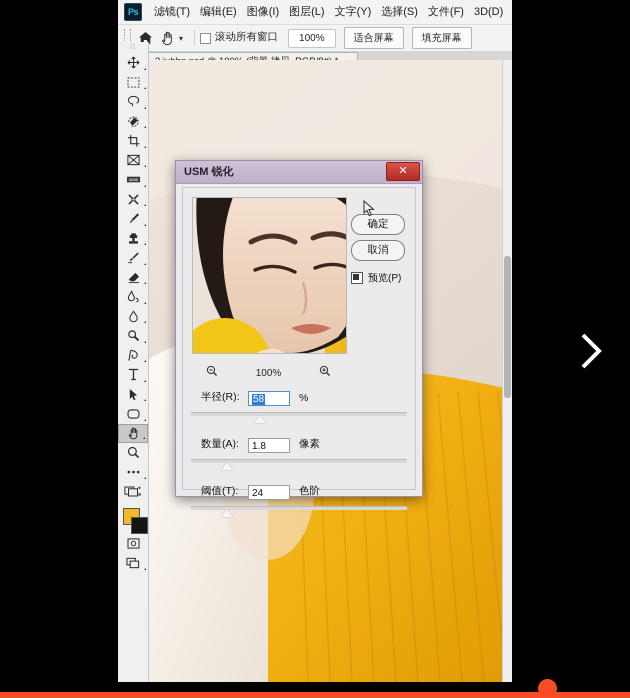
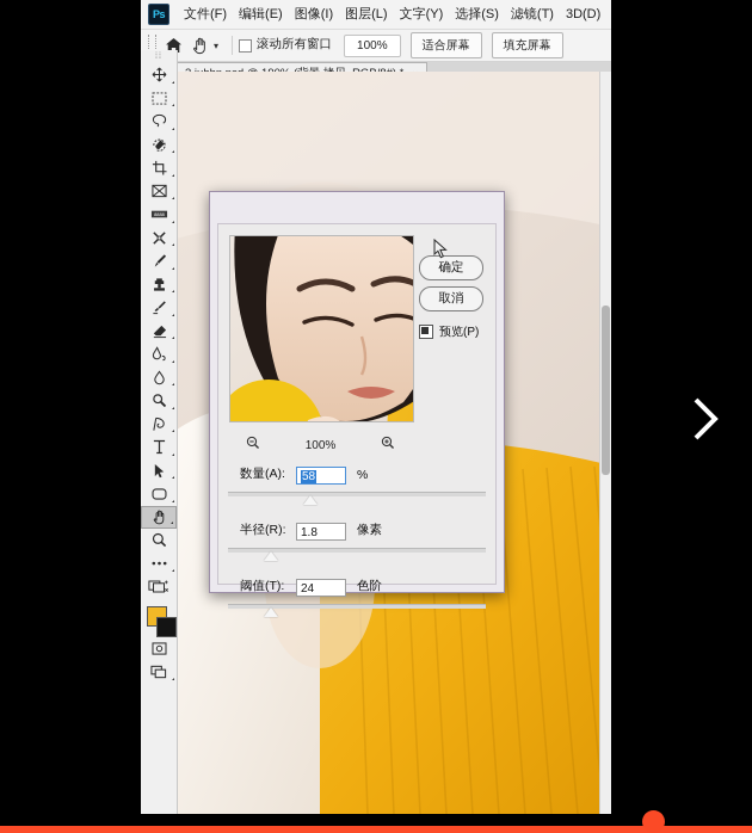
  Ps
- 滤镜(T)
+ 文件(F)
  编辑(E)
  图像(I)
  图层(L)
  文字(Y)
  选择(S)
- 文件(F)
+ 滤镜(T)
  3D(D)
  ▾
  滚动所有窗口
  100%
  适合屏幕
  填充屏幕
- USM 锐化
- ✕
  100%
  确定
  取消
  预览(P)
- 半径(R):
+ 数量(A):
  58
  %
- 数量(A):
+ 半径(R):
  1.8
  像素
  阈值(T):
  24
  色阶
